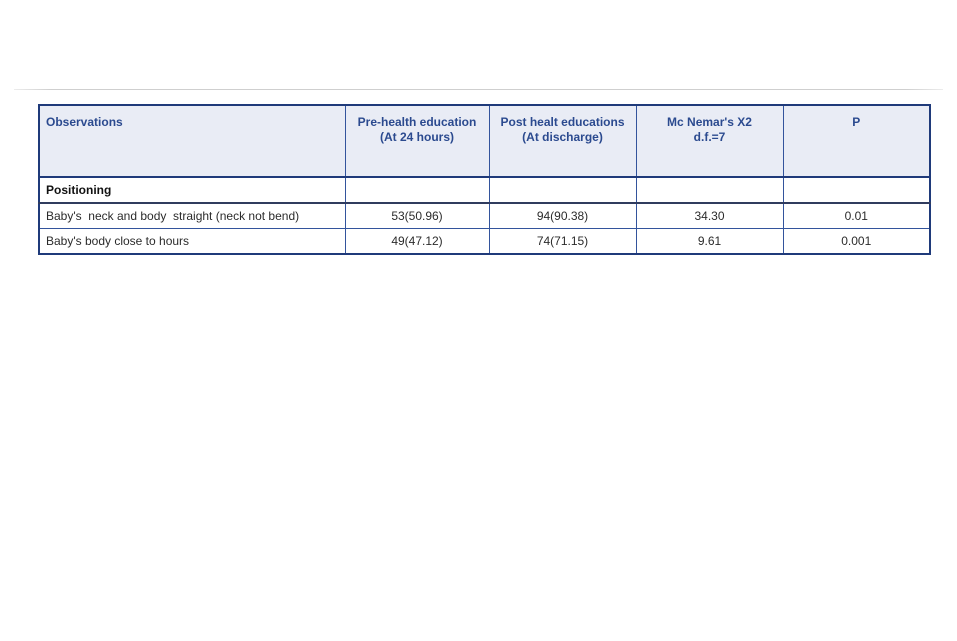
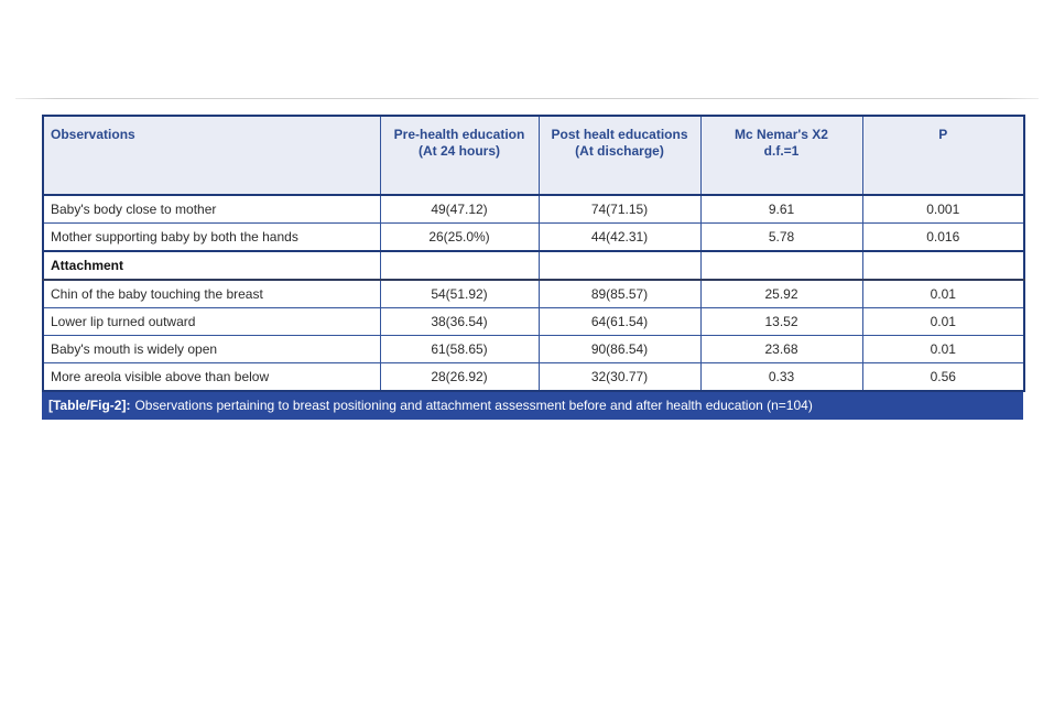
- Observations	Pre-health education (At 24 hours)	Post healt educations (At discharge)	Mc Nemar's X2 d.f.=7	P
+ Observations	Pre-health education (At 24 hours)	Post healt educations (At discharge)	Mc Nemar's X2 d.f.=1	P
- Positioning
- Baby's neck and body straight (neck not bend)	53(50.96)	94(90.38)	34.30	0.01
- Baby's body close to hours	49(47.12)	74(71.15)	9.61	0.001
+ Baby's body close to mother	49(47.12)	74(71.15)	9.61	0.001
+ Mother supporting baby by both the hands	26(25.0%)	44(42.31)	5.78	0.016
+ Attachment
+ Chin of the baby touching the breast	54(51.92)	89(85.57)	25.92	0.01
+ Lower lip turned outward	38(36.54)	64(61.54)	13.52	0.01
+ Baby's mouth is widely open	61(58.65)	90(86.54)	23.68	0.01
+ More areola visible above than below	28(26.92)	32(30.77)	0.33	0.56
+ [Table/Fig-2]: Observations pertaining to breast positioning and attachment assessment before and after health education (n=104)
